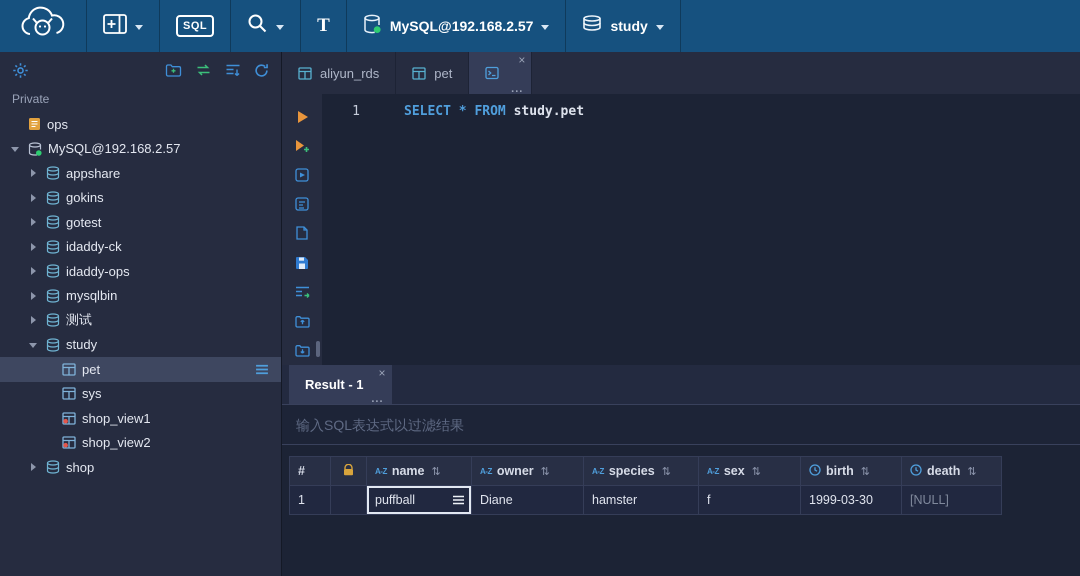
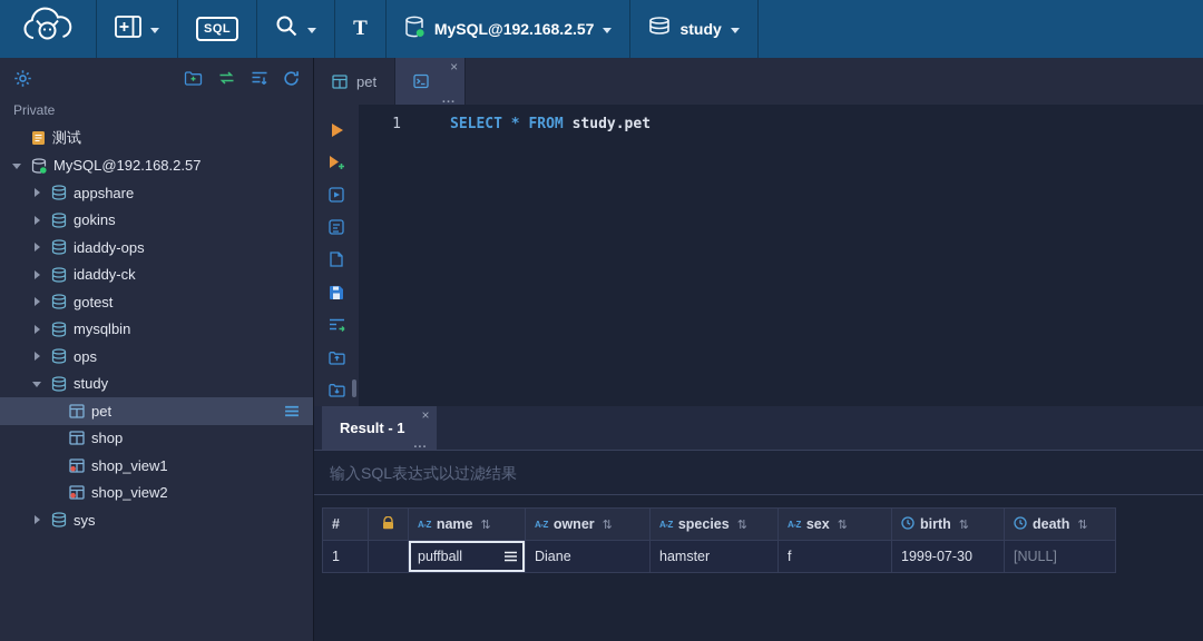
  SQL
  T
  MySQL@192.168.2.57
  study
  Private
- ops
+ 测试
  MySQL@192.168.2.57
  appshare
  gokins
- gotest
+ idaddy-ops
  idaddy-ck
- idaddy-ops
+ gotest
  mysqlbin
- 测试
+ ops
  study
  pet
- sys
+ shop
  shop_view1
  shop_view2
- shop
+ sys
- aliyun_rds
  pet
  ×
  ...
  1
  SELECT * FROM study.pet
  Result - 1
  ×
  ...
  输入SQL表达式以过滤结果
  #		A-Z name ⇅	A-Z owner ⇅	A-Z species ⇅	A-Z sex ⇅	birth ⇅	death ⇅
- 1		puffball	Diane	hamster	f	1999-03-30	[NULL]
+ 1		puffball	Diane	hamster	f	1999-07-30	[NULL]
